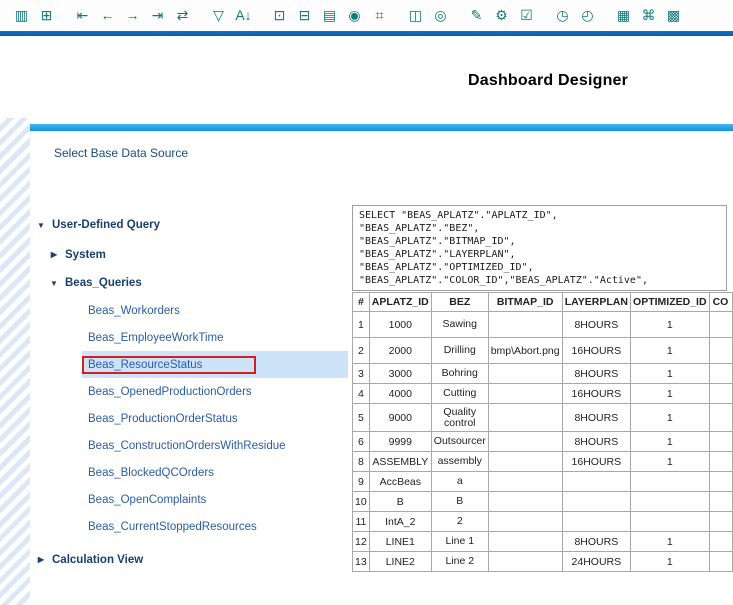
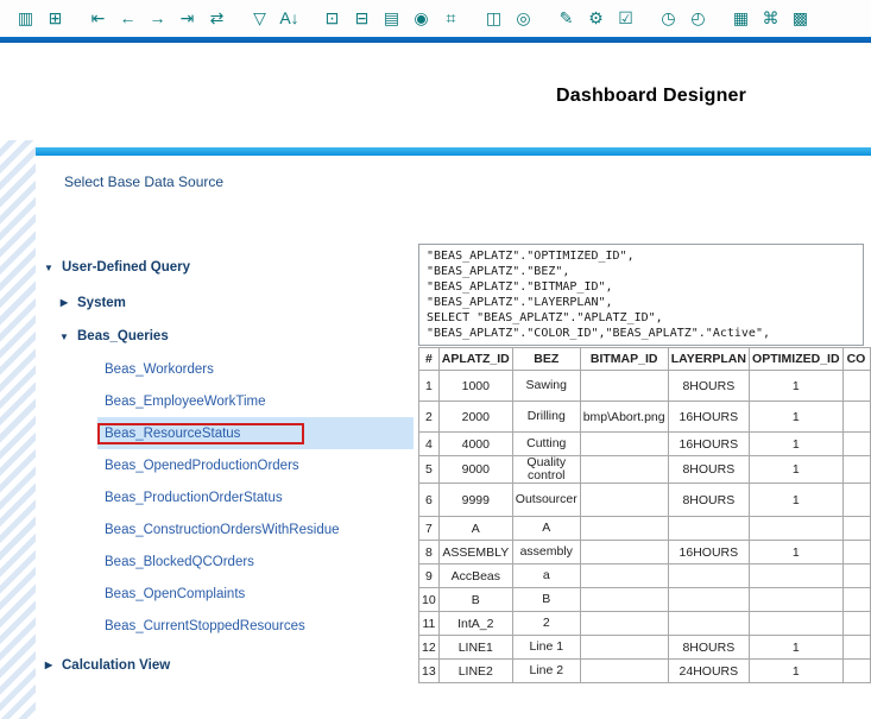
  ▥
  ⊞
  ⇤
  ←
  →
  ⇥
  ⇄
  ▽
  A↓
  ⊡
  ⊟
  ▤
  ◉
  ⌗
  ◫
  ◎
  ✎
  ⚙
  ☑
  ◷
  ◴
  ▦
  ⌘
  ▩
  Dashboard Designer
  Select Base Data Source
  ▼
  User-Defined Query
  ▶
  System
  ▼
  Beas_Queries
  Beas_Workorders
  Beas_EmployeeWorkTime
  Beas_ResourceStatus
  Beas_OpenedProductionOrders
  Beas_ProductionOrderStatus
  Beas_ConstructionOrdersWithResidue
  Beas_BlockedQCOrders
  Beas_OpenComplaints
  Beas_CurrentStoppedResources
  ▶
  Calculation View
- SELECT "BEAS_APLATZ"."APLATZ_ID",
+ "BEAS_APLATZ"."OPTIMIZED_ID",
  "BEAS_APLATZ"."BEZ",
  "BEAS_APLATZ"."BITMAP_ID",
  "BEAS_APLATZ"."LAYERPLAN",
- "BEAS_APLATZ"."OPTIMIZED_ID",
+ SELECT "BEAS_APLATZ"."APLATZ_ID",
  "BEAS_APLATZ"."COLOR_ID","BEAS_APLATZ"."Active",
  #	APLATZ_ID	BEZ	BITMAP_ID	LAYERPLAN	OPTIMIZED_ID	CO
  1	1000	Sawing		8HOURS	1
  2	2000	Drilling	bmp\Abort.png	16HOURS	1
- 3	3000	Bohring		8HOURS	1
  4	4000	Cutting		16HOURS	1
  5	9000	Quality control		8HOURS	1
  6	9999	Outsourcer		8HOURS	1
+ 7	A	A
  8	ASSEMBLY	assembly		16HOURS	1
  9	AccBeas	a
  10	B	B
  11	IntA_2	2
  12	LINE1	Line 1		8HOURS	1
  13	LINE2	Line 2		24HOURS	1
